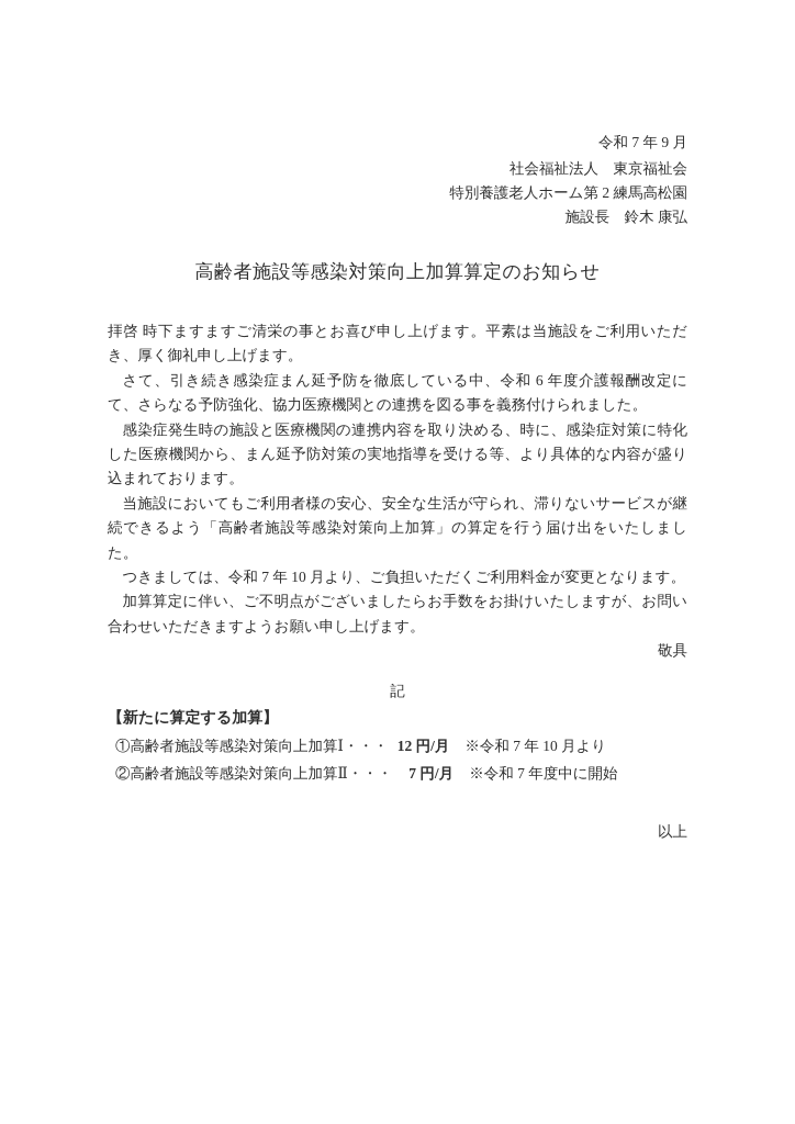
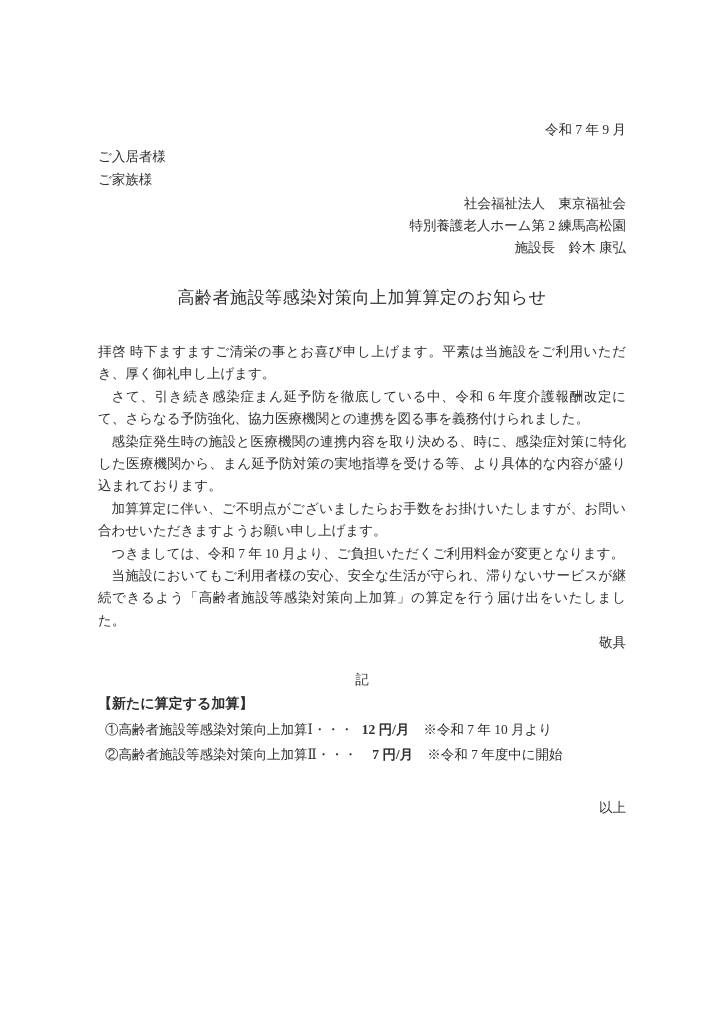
  令和 7 年 9 月
+ ご入居者様
+ ご家族様
  社会福祉法人 東京福祉会
  特別養護老人ホーム第 2 練馬高松園
  施設長 鈴木 康弘
  高齢者施設等感染対策向上加算算定のお知らせ
  拝啓 時下ますますご清栄の事とお喜び申し上げます。平素は当施設をご利用いただき、厚く御礼申し上げます。
  さて、引き続き感染症まん延予防を徹底している中、令和 6 年度介護報酬改定にて、さらなる予防強化、協力医療機関との連携を図る事を義務付けられました。
  感染症発生時の施設と医療機関の連携内容を取り決める、時に、感染症対策に特化した医療機関から、まん延予防対策の実地指導を受ける等、より具体的な内容が盛り込まれております。
- 当施設においてもご利用者様の安心、安全な生活が守られ、滞りないサービスが継続できるよう「高齢者施設等感染対策向上加算」の算定を行う届け出をいたしました。
+ 加算算定に伴い、ご不明点がございましたらお手数をお掛けいたしますが、お問い合わせいただきますようお願い申し上げます。
  つきましては、令和 7 年 10 月より、ご負担いただくご利用料金が変更となります。
- 加算算定に伴い、ご不明点がございましたらお手数をお掛けいたしますが、お問い合わせいただきますようお願い申し上げます。
+ 当施設においてもご利用者様の安心、安全な生活が守られ、滞りないサービスが継続できるよう「高齢者施設等感染対策向上加算」の算定を行う届け出をいたしました。
  敬具
  記
  【新たに算定する加算】
  ①高齢者施設等感染対策向上加算Ⅰ・・・ 12 円/月 ※令和 7 年 10 月より
  ②高齢者施設等感染対策向上加算Ⅱ・・・ 7 円/月 ※令和 7 年度中に開始
  以上
